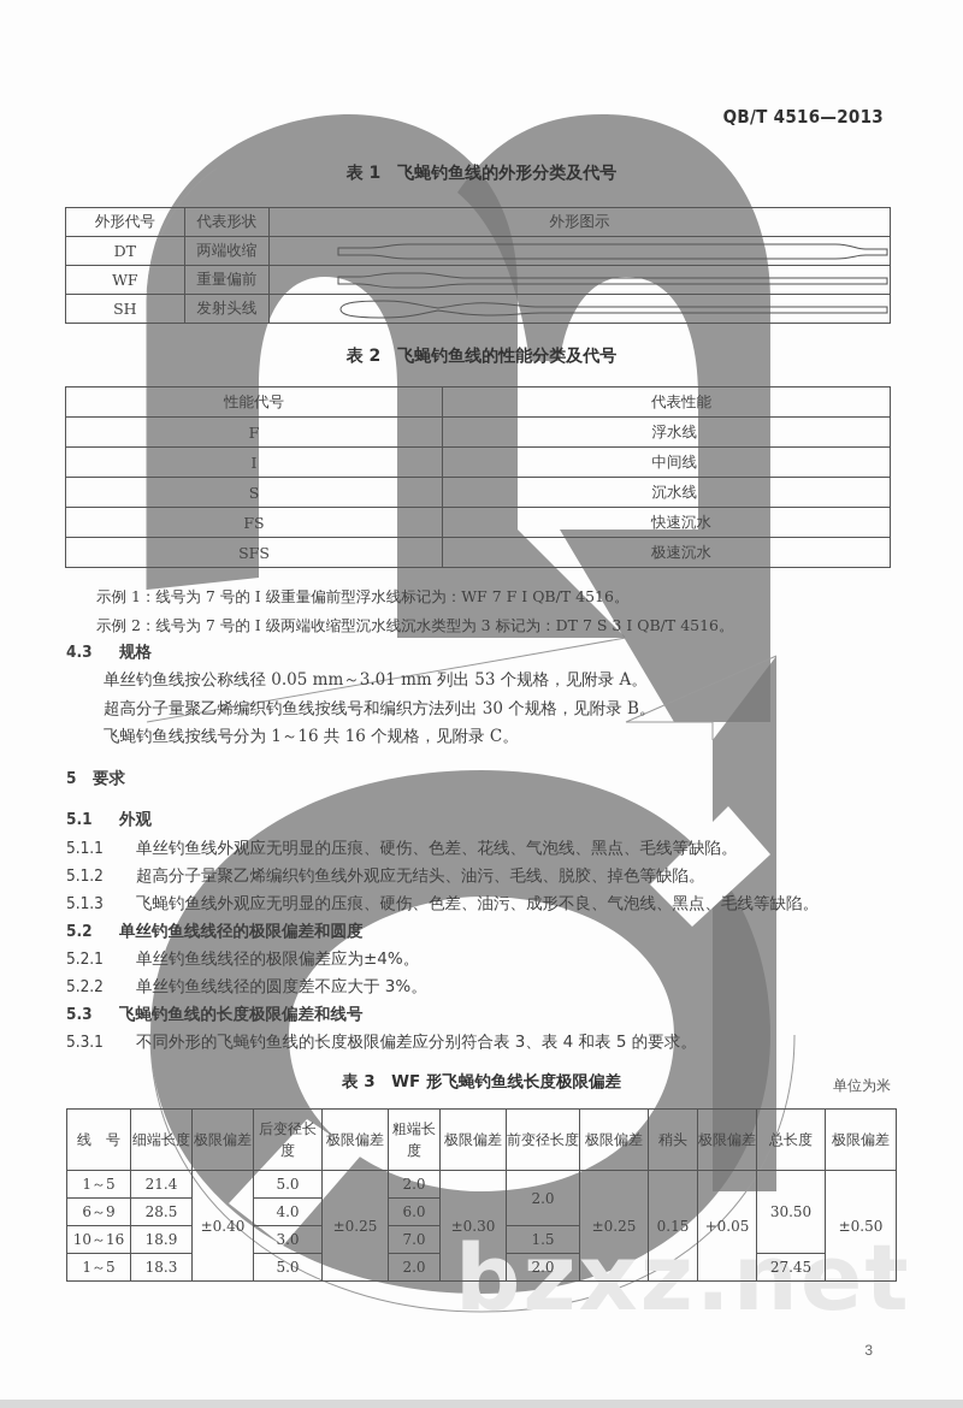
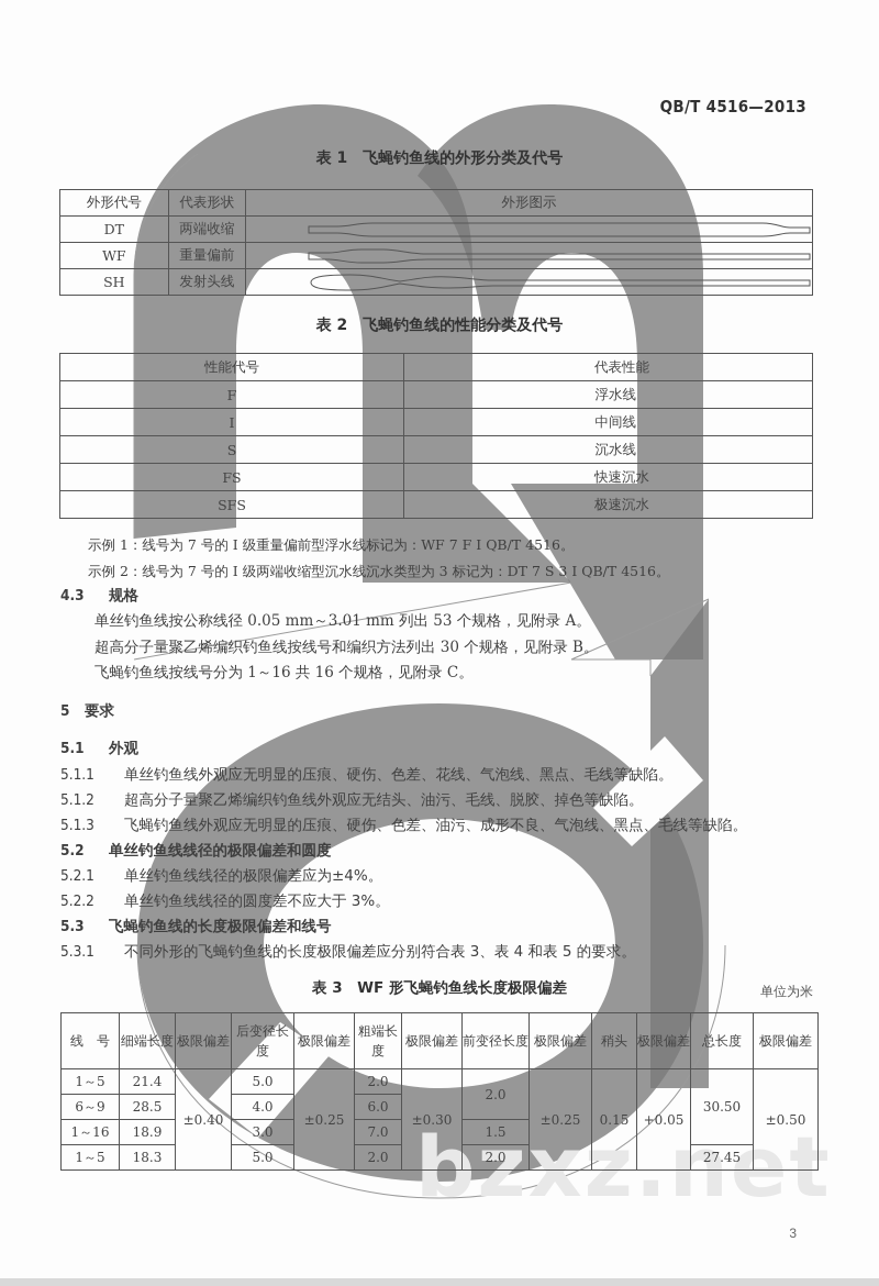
  bzxz.net
  QB/T 4516—2013
  表 1 飞蝇钓鱼线的外形分类及代号
  外形代号	代表形状	外形图示
  DT	两端收缩
  WF	重量偏前
  SH	发射头线
  表 2 飞蝇钓鱼线的性能分类及代号
  性能代号	代表性能
  F	浮水线
  I	中间线
  S	沉水线
  FS	快速沉水
  SFS	极速沉水
  示例 1：线号为 7 号的 Ⅰ 级重量偏前型浮水线标记为：WF 7 F Ⅰ QB/T 4516。
  示例 2：线号为 7 号的 Ⅰ 级两端收缩型沉水线沉水类型为 3 标记为：DT 7 S 3 Ⅰ QB/T 4516。
  4.3 规格
  单丝钓鱼线按公称线径 0.05 mm～3.01 mm 列出 53 个规格，见附录 A。
  超高分子量聚乙烯编织钓鱼线按线号和编织方法列出 30 个规格，见附录 B。
  飞蝇钓鱼线按线号分为 1～16 共 16 个规格，见附录 C。
  5 要求
  5.1 外观
  5.1.1 单丝钓鱼线外观应无明显的压痕、硬伤、色差、花线、气泡线、黑点、毛线等缺陷。
  5.1.2 超高分子量聚乙烯编织钓鱼线外观应无结头、油污、毛线、脱胶、掉色等缺陷。
  5.1.3 飞蝇钓鱼线外观应无明显的压痕、硬伤、色差、油污、成形不良、气泡线、黑点、毛线等缺陷。
  5.2 单丝钓鱼线线径的极限偏差和圆度
  5.2.1 单丝钓鱼线线径的极限偏差应为±4%。
  5.2.2 单丝钓鱼线线径的圆度差不应大于 3%。
  5.3 飞蝇钓鱼线的长度极限偏差和线号
  5.3.1 不同外形的飞蝇钓鱼线的长度极限偏差应分别符合表 3、表 4 和表 5 的要求。
  表 3 WF 形飞蝇钓鱼线长度极限偏差
  单位为米
  线 号	细端长度	极限偏差	后变径长度	极限偏差	粗端长度	极限偏差	前变径长度	极限偏差	稍头	极限偏差	总长度	极限偏差
  1～5	21.4	±0.40	5.0	±0.25	2.0	±0.30	2.0	±0.25	0.15	+0.05	30.50	±0.50
  6～9	28.5	4.0	6.0
- 10～16	18.9	3.0	7.0	1.5
+ 1～16	18.9	3.0	7.0	1.5
  1～5	18.3	5.0	2.0	2.0	27.45
  3
